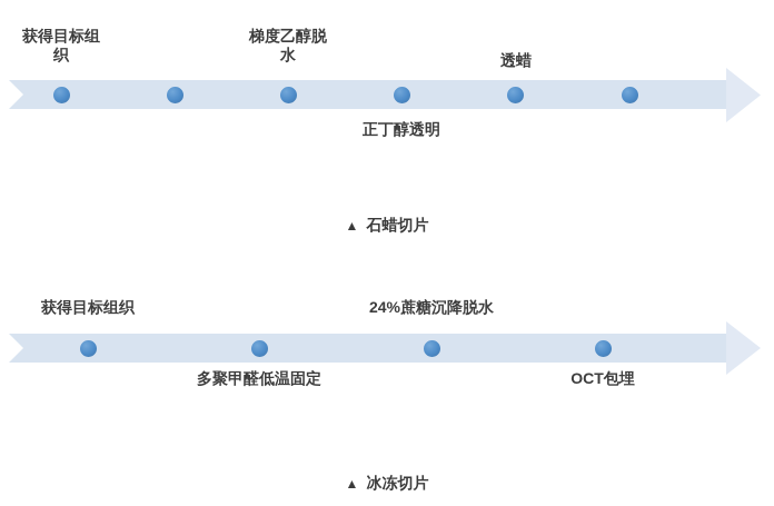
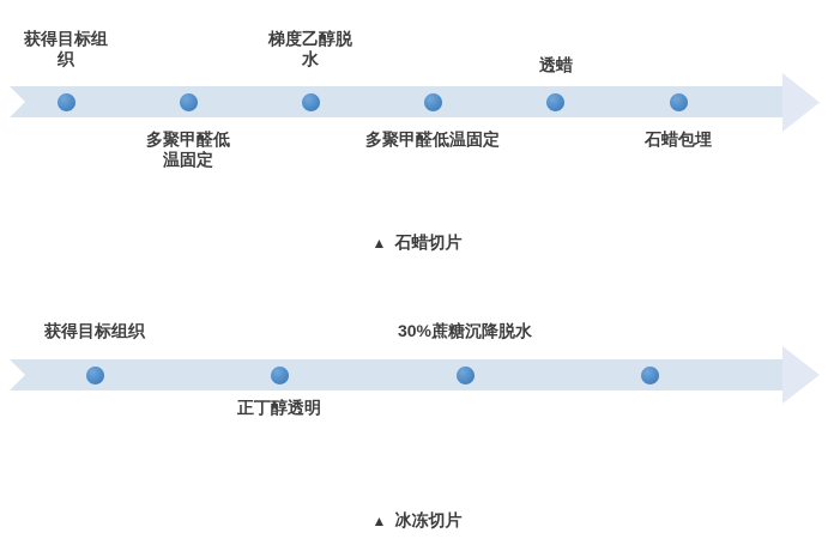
  获得目标组
  织
+ 多聚甲醛低
+ 温固定
  梯度乙醇脱
  水
- 正丁醇透明
+ 多聚甲醛低温固定
  透蜡
+ 石蜡包埋
  ▲ 石蜡切片
  获得目标组织
- 多聚甲醛低温固定
+ 正丁醇透明
- 24%蔗糖沉降脱水
+ 30%蔗糖沉降脱水
- OCT包埋
  ▲ 冰冻切片
